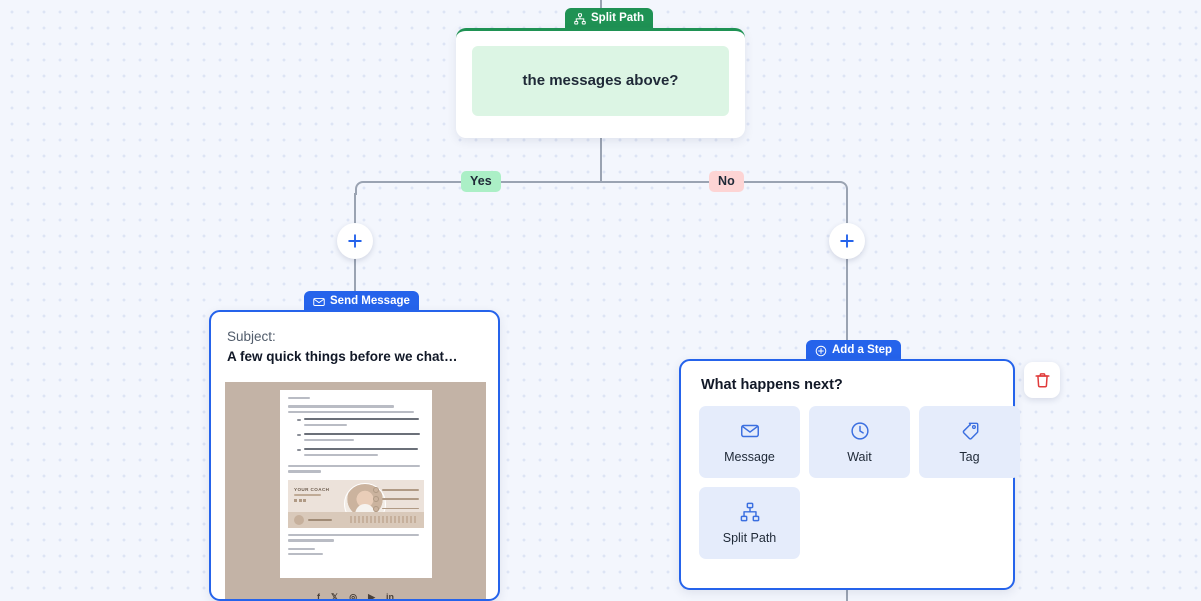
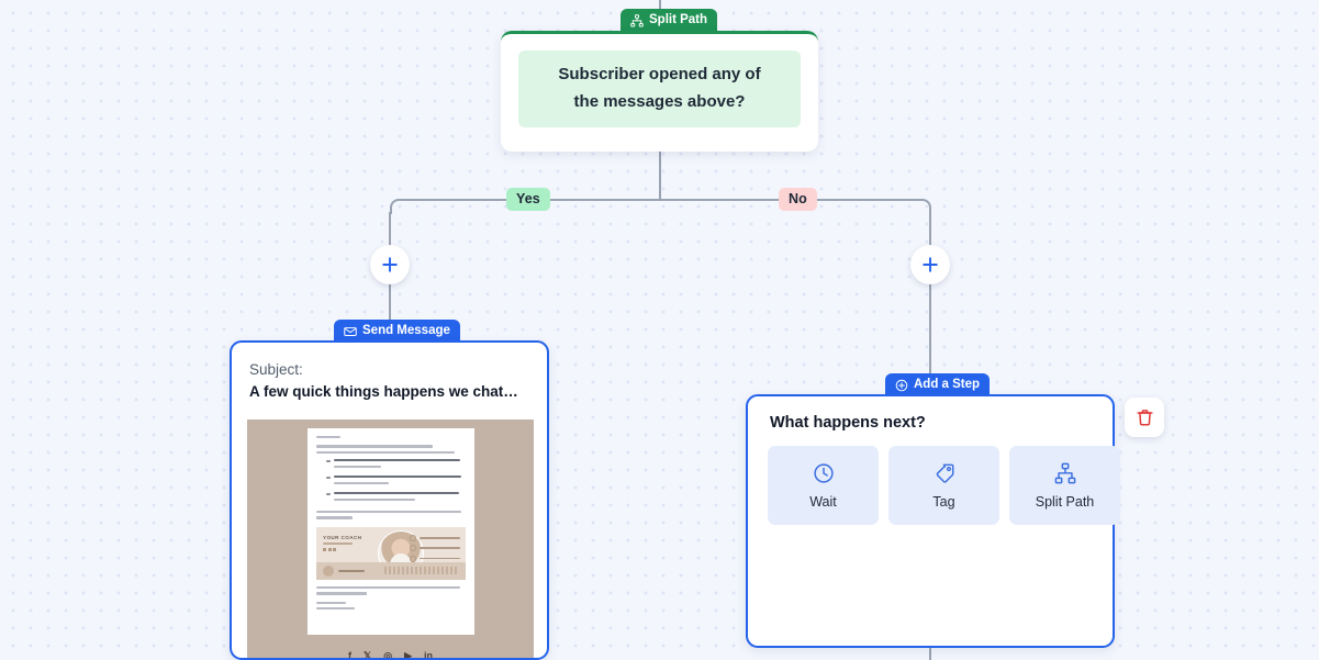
  Yes
  No
  Split Path
+ Subscriber opened any of
  the messages above?
  Send Message
  Subject:
- A few quick things before we chat…
+ A few quick things happens we chat…
  f
  𝕏
  ◎
  ▶
  in
  Add a Step
  What happens next?
- Message
  Wait
  Tag
  Split Path
